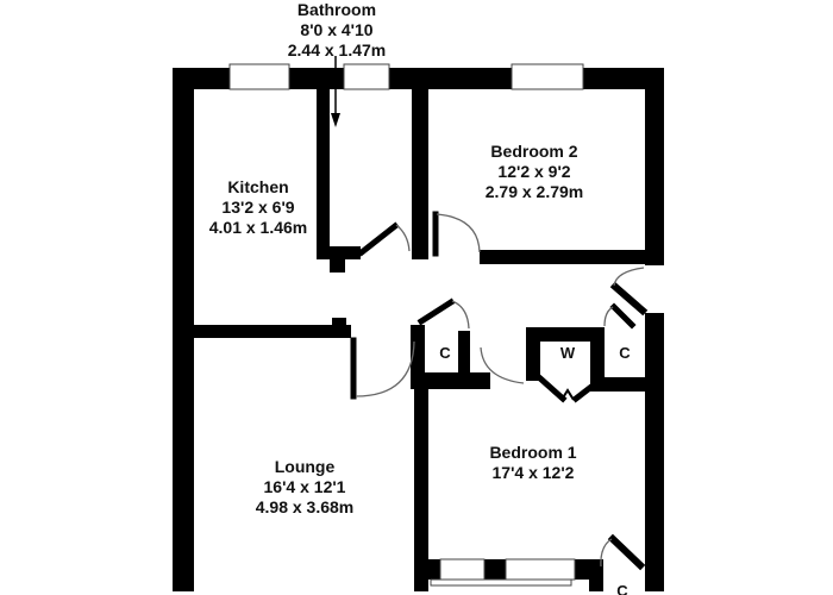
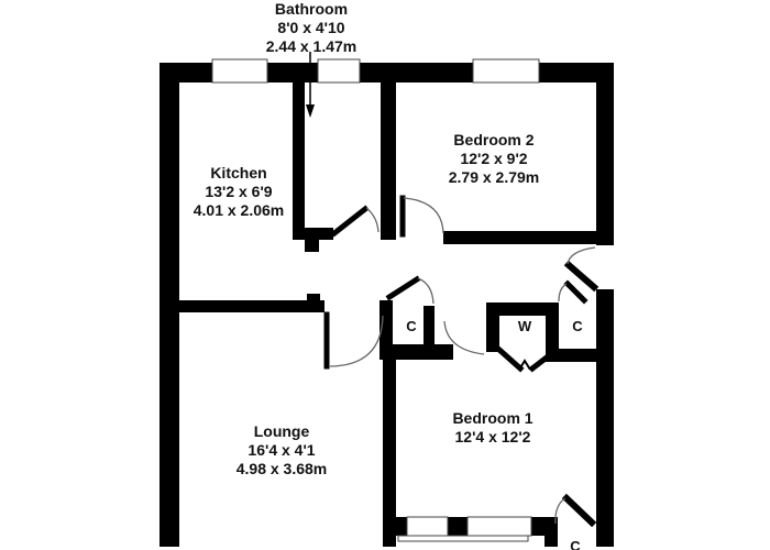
  Bathroom
  8'0 x 4'10
  2.44 x 1.47m
  Kitchen
  13'2 x 6'9
- 4.01 x 1.46m
+ 4.01 x 2.06m
  Bedroom 2
  12'2 x 9'2
  2.79 x 2.79m
  Lounge
- 16'4 x 12'1
+ 16'4 x 4'1
  4.98 x 3.68m
  Bedroom 1
- 17'4 x 12'2
+ 12'4 x 12'2
  C
  W
  C
  C
